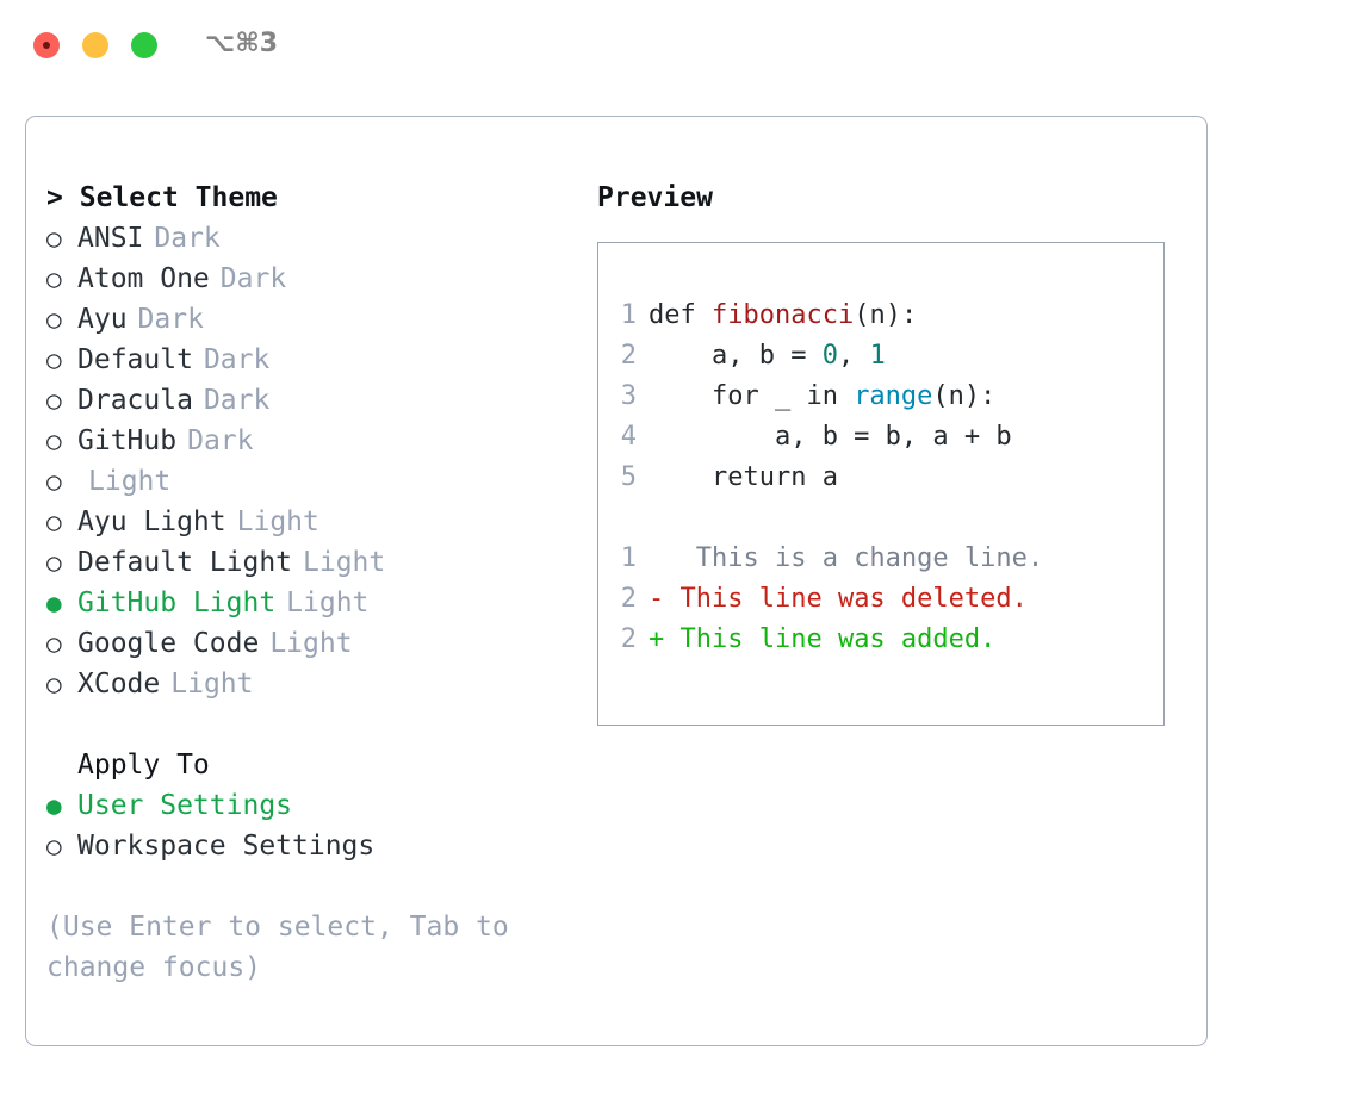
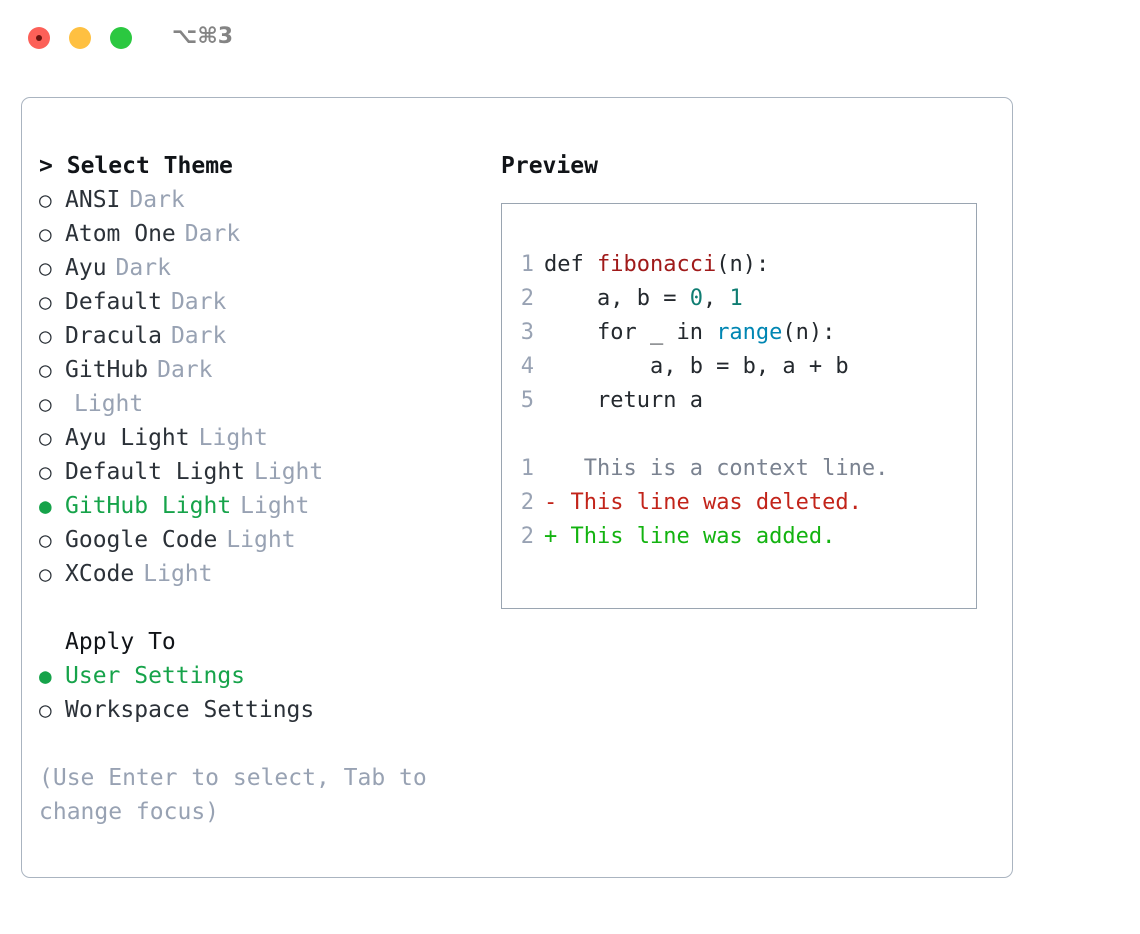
  ⌥⌘3
  > Select Theme
  ○
  ANSI
  Dark
  ○
  Atom One
  Dark
  ○
  Ayu
  Dark
  ○
  Default
  Dark
  ○
  Dracula
  Dark
  ○
  GitHub
  Dark
  ○
  Light
  ○
  Ayu Light
  Light
  ○
  Default Light
  Light
  ●
  GitHub Light
  Light
  ○
  Google Code
  Light
  ○
  XCode
  Light
  Apply To
  ●
  User Settings
  ○
  Workspace Settings
  (Use Enter to select, Tab to change focus)
  Preview
  1
  def fibonacci(n):
  2
  a, b = 0, 1
  3
  for _ in range(n):
  4
  a, b = b, a + b
  5
  return a
  1
- This is a change line.
+ This is a context line.
  2
  -
  This line was deleted.
  2
  +
  This line was added.
